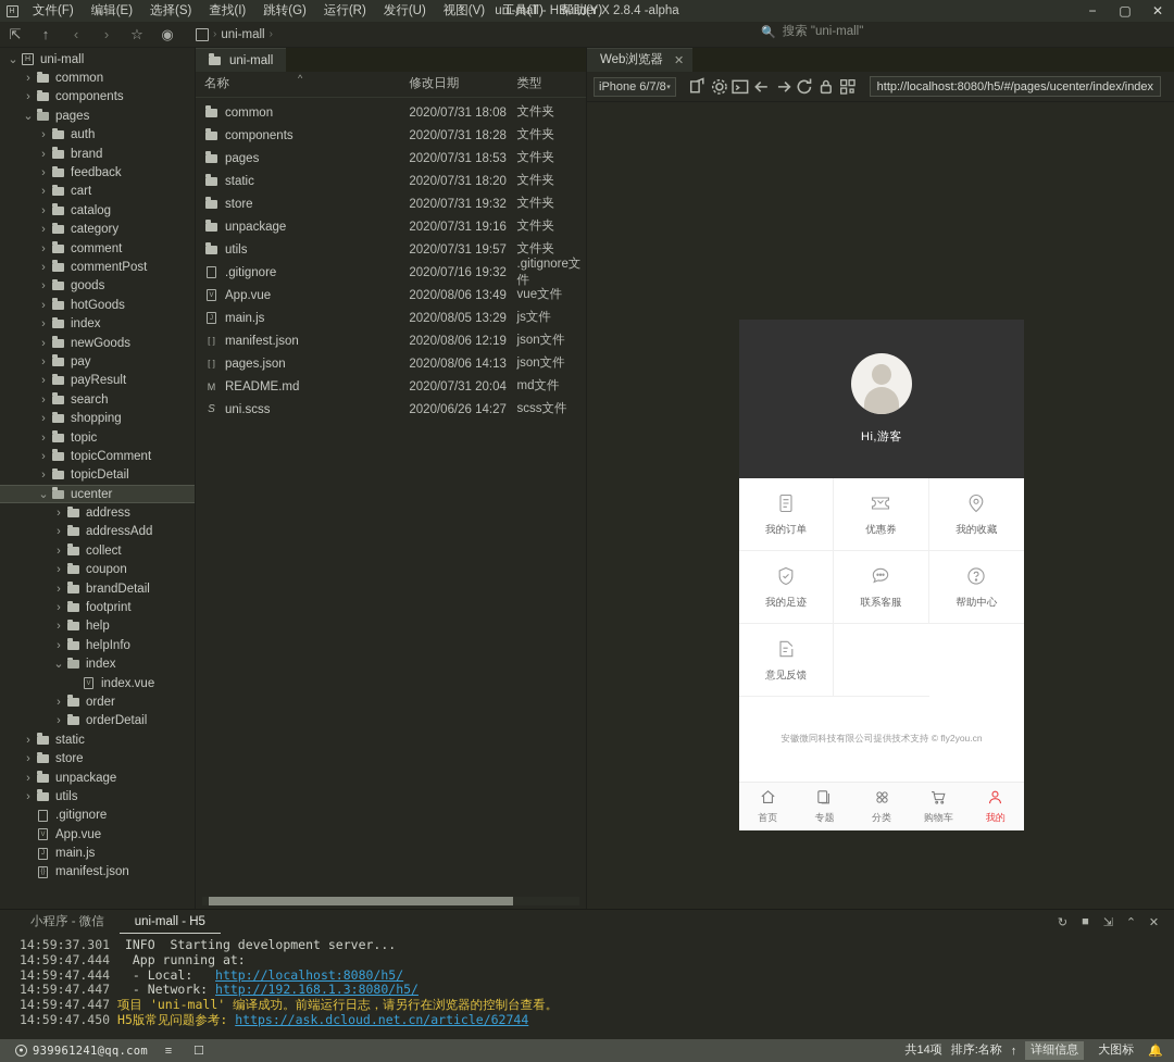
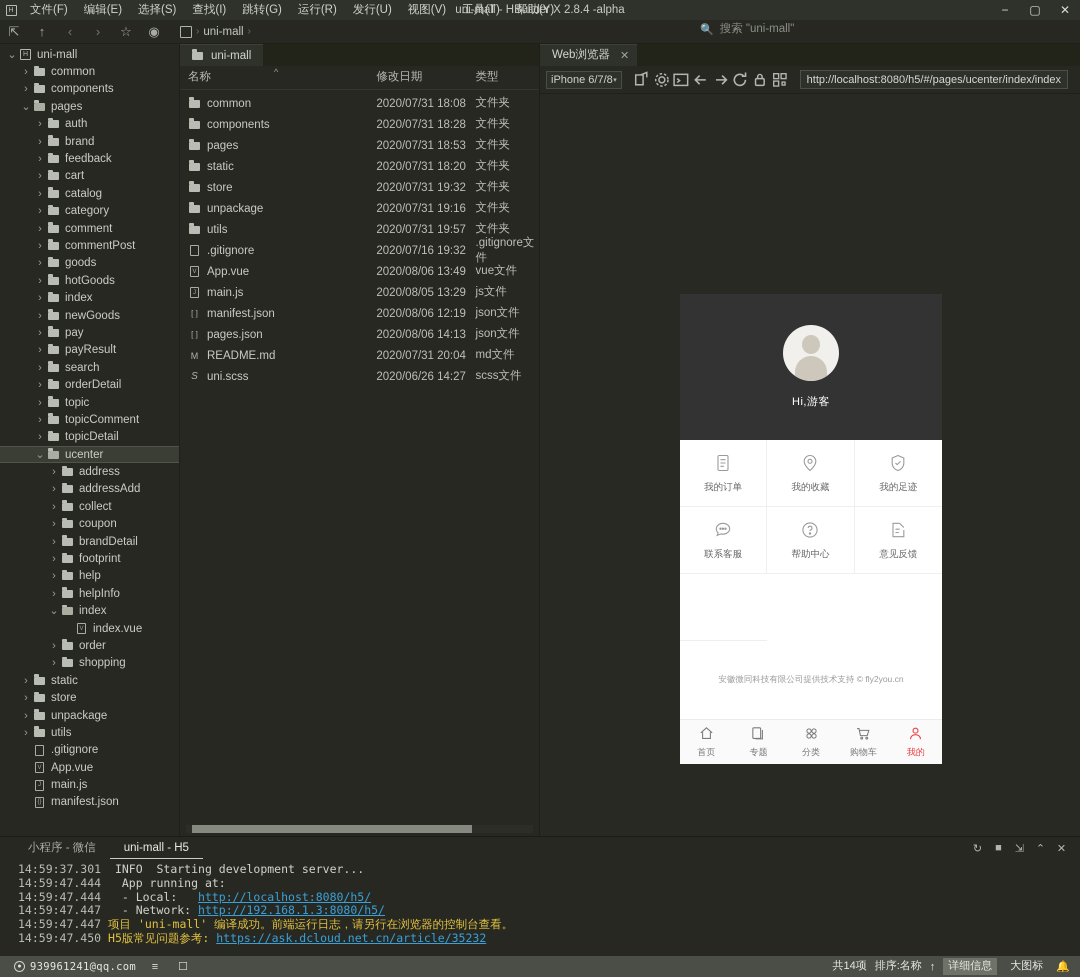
  文件(F)
  编辑(E)
  选择(S)
  查找(I)
  跳转(G)
  运行(R)
  发行(U)
  视图(V)
  工具(T)
  帮助(Y)
  uni-mall - HBuilder X 2.8.4 -alpha
  −
  ▢
  ✕
  ⇱
  ↑
  ‹
  ›
  ☆
  ◉
  ›
  uni-mall
  ›
  🔍
  搜索 "uni-mall"
  ⌄
  uni-mall
  ›
  common
  ›
  components
  ⌄
  pages
  ›
  auth
  ›
  brand
  ›
  feedback
  ›
  cart
  ›
  catalog
  ›
  category
  ›
  comment
  ›
  commentPost
  ›
  goods
  ›
  hotGoods
  ›
  index
  ›
  newGoods
  ›
  pay
  ›
  payResult
  ›
  search
  ›
- shopping
+ orderDetail
  ›
  topic
  ›
  topicComment
  ›
  topicDetail
  ⌄
  ucenter
  ›
  address
  ›
  addressAdd
  ›
  collect
  ›
  coupon
  ›
  brandDetail
  ›
  footprint
  ›
  help
  ›
  helpInfo
  ⌄
  index
  index.vue
  ›
  order
  ›
- orderDetail
+ shopping
  ›
  static
  ›
  store
  ›
  unpackage
  ›
  utils
  .gitignore
  App.vue
  main.js
  manifest.json
  uni-mall
  名称
  ^
  修改日期
  类型
  common
  2020/07/31 18:08
  文件夹
  components
  2020/07/31 18:28
  文件夹
  pages
  2020/07/31 18:53
  文件夹
  static
  2020/07/31 18:20
  文件夹
  store
  2020/07/31 19:32
  文件夹
  unpackage
  2020/07/31 19:16
  文件夹
  utils
  2020/07/31 19:57
  文件夹
  .gitignore
  2020/07/16 19:32
  .gitignore文件
  App.vue
  2020/08/06 13:49
  vue文件
  main.js
  2020/08/05 13:29
  js文件
  [ ]
  manifest.json
  2020/08/06 12:19
  json文件
  [ ]
  pages.json
  2020/08/06 14:13
  json文件
  M
  README.md
  2020/07/31 20:04
  md文件
  S
  uni.scss
  2020/06/26 14:27
  scss文件
  Web浏览器
  ✕
  iPhone 6/7/8
  http://localhost:8080/h5/#/pages/ucenter/index/index
  Hi,游客
  我的订单
- 优惠券
  我的收藏
  我的足迹
  联系客服
  帮助中心
  意见反馈
  安徽微同科技有限公司提供技术支持 © fly2you.cn
  首页
  专题
  分类
  购物车
  我的
  小程序 - 微信
  uni-mall - H5
  ↻
  ■
  ⇲
  ⌃
  ✕
  14:59:37.301 INFO Starting development server...
  14:59:47.444 App running at:
  14:59:47.444 - Local: http://localhost:8080/h5/
  14:59:47.447 - Network: http://192.168.1.3:8080/h5/
  14:59:47.447 项目 'uni-mall' 编译成功。前端运行日志，请另行在浏览器的控制台查看。
- 14:59:47.450 H5版常见问题参考: https://ask.dcloud.net.cn/article/62744
+ 14:59:47.450 H5版常见问题参考: https://ask.dcloud.net.cn/article/35232
  939961241@qq.com
  ≡
  ☐
  共14项
  排序:名称
  ↑
  详细信息
  大图标
  🔔
